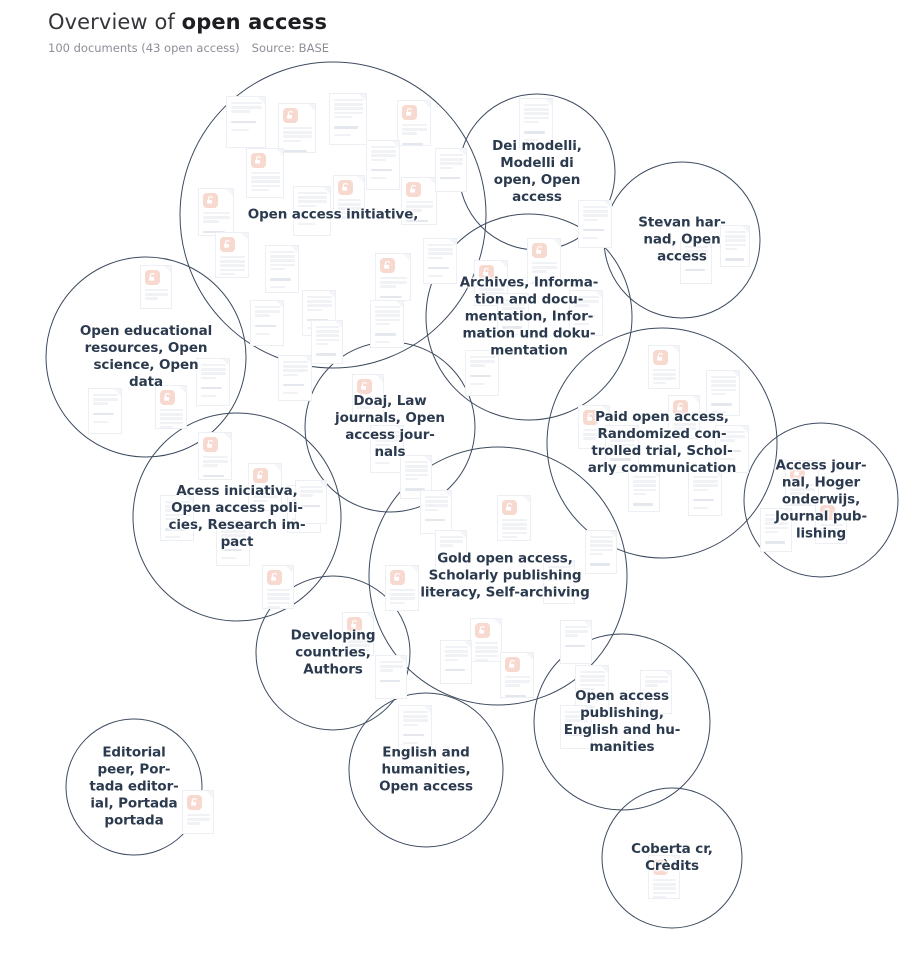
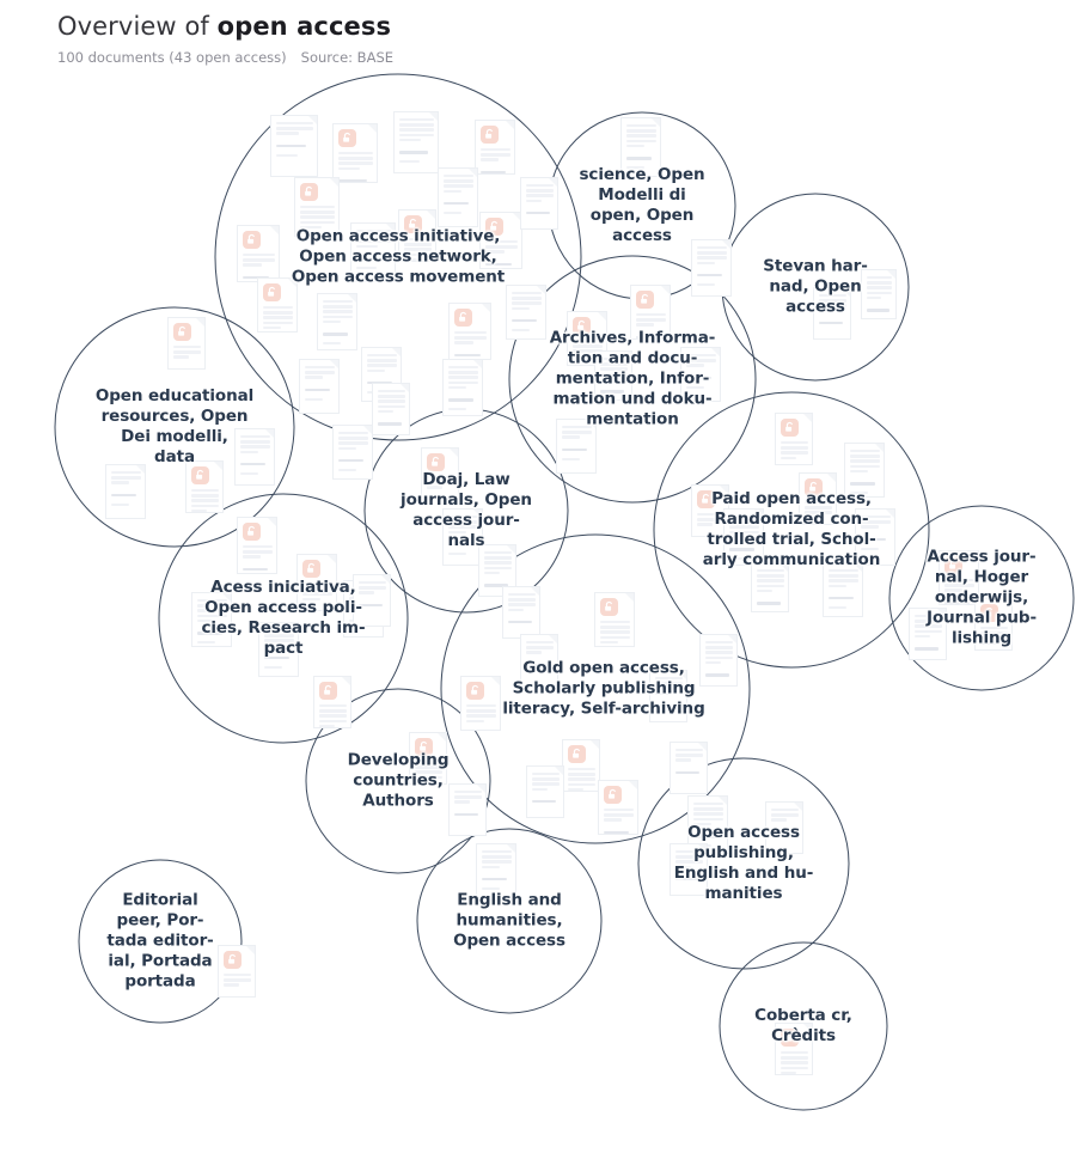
  Overview of open access
  100 documents (43 open access) Source: BASE
  Open access initiative,
+ Open access network,
+ Open access movement
- Dei modelli,
+ science, Open
  Modelli di
  open, Open
  access
  Stevan har-
  nad, Open
  access
  Archives, Informa-
  tion and docu-
  mentation, Infor-
  mation und doku-
  mentation
  Open educational
  resources, Open
- science, Open
+ Dei modelli,
  data
  Doaj, Law
  journals, Open
  access jour-
  nals
  Paid open access,
  Randomized con-
  trolled trial, Schol-
  arly communication
  Access jour-
  nal, Hoger
  onderwijs,
  Journal pub-
  lishing
  Acess iniciativa,
  Open access poli-
  cies, Research im-
  pact
  Gold open access,
  Scholarly publishing
  literacy, Self-archiving
  Developing
  countries,
  Authors
  Open access
  publishing,
  English and hu-
  manities
  English and
  humanities,
  Open access
  Editorial
  peer, Por-
  tada editor-
  ial, Portada
  portada
  Coberta cr,
  Crèdits
